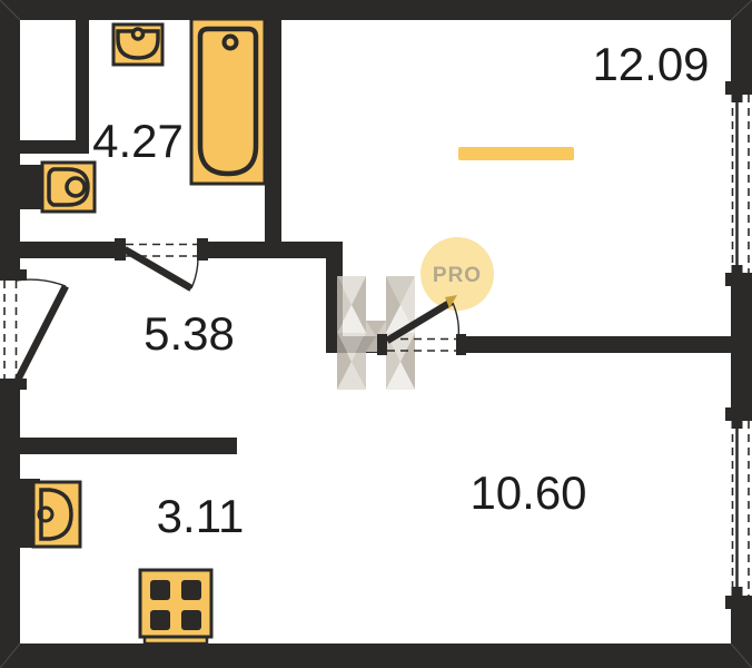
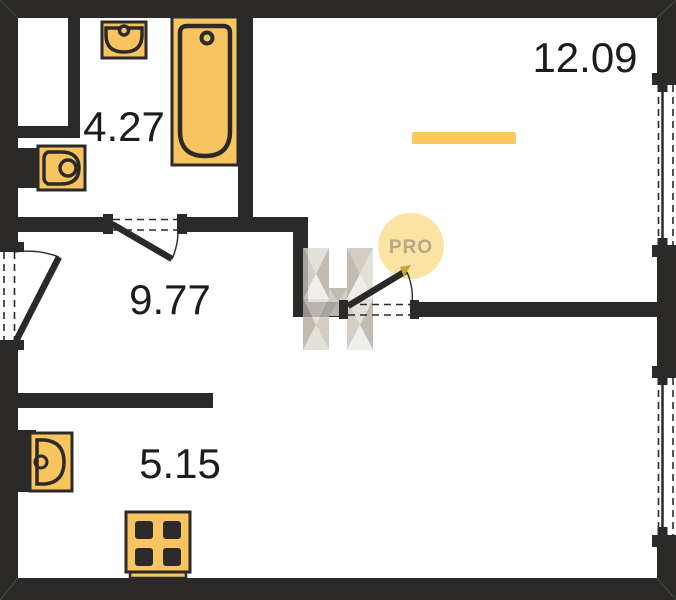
  PRO
  12.09
  4.27
- 5.38
+ 9.77
- 3.11
+ 5.15
- 10.60
